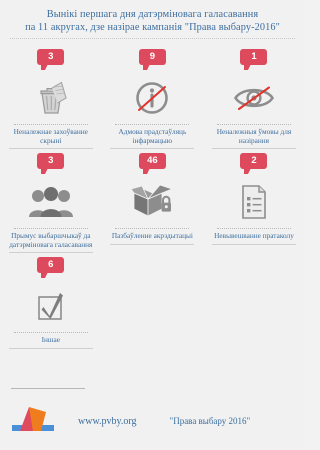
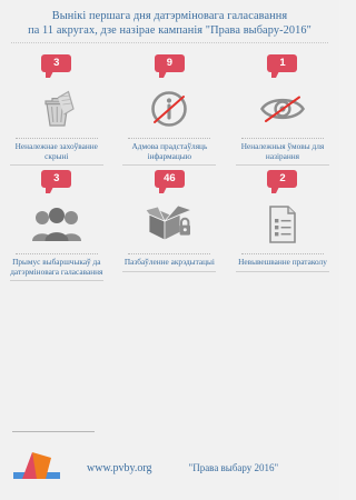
  Вынікі першага дня датэрміновага галасавання
  па 11 акругах, дзе назірае кампанія "Права выбару-2016"
  3
  Неналежнае захоўванне скрыні
  9
  Адмова прадстаўляць інфармацыю
  1
  Неналежныя ўмовы для назірання
  3
  Прымус выбаршчыкаў да датэрміновага галасавання
  46
  Пазбаўленне акрэдытацыі
  2
  Невывешванне пратаколу
- 6
- Іншае
  www.pvby.org
  "Права выбару 2016"
